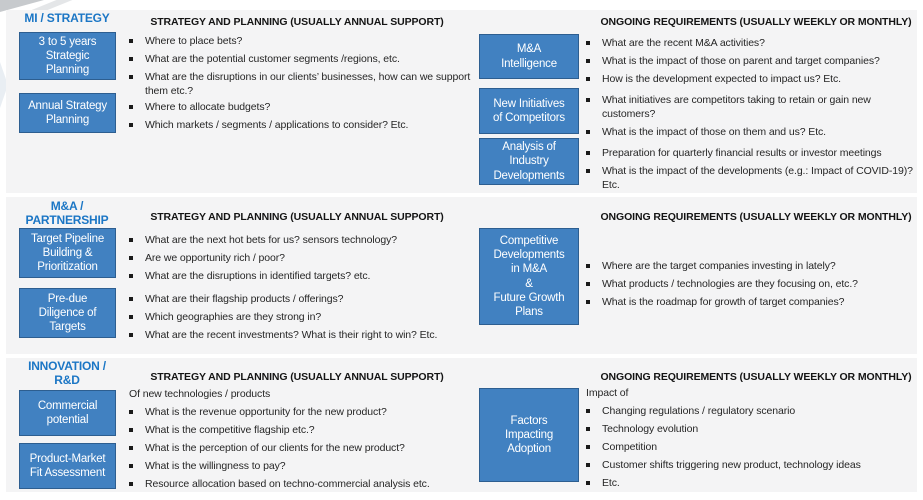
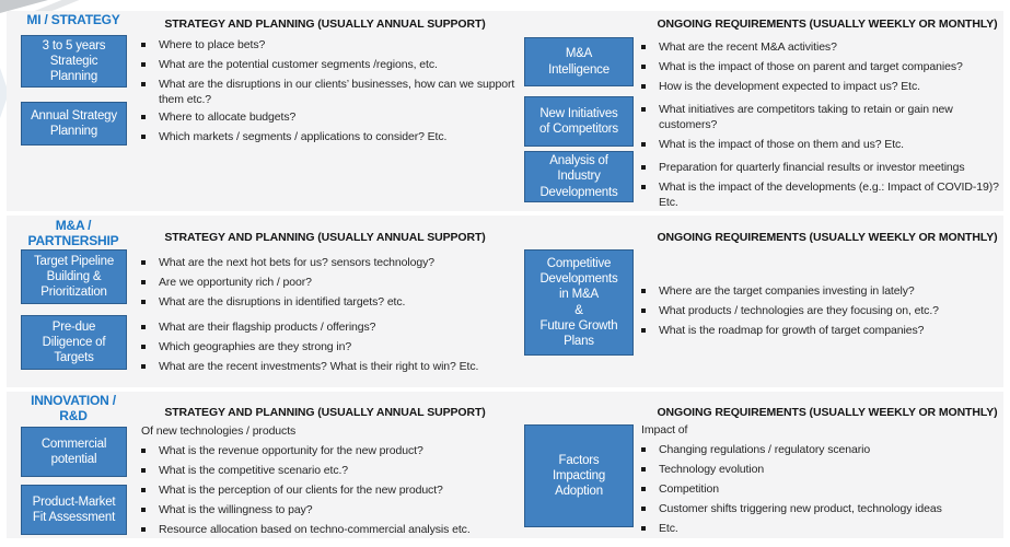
  MI / STRATEGY
  3 to 5 years
  Strategic
  Planning
  Annual Strategy
  Planning
  STRATEGY AND PLANNING (USUALLY ANNUAL SUPPORT)
  Where to place bets?
  What are the potential customer segments /regions, etc.
  What are the disruptions in our clients’ businesses, how can we support them etc.?
  Where to allocate budgets?
  Which markets / segments / applications to consider? Etc.
  M&A
  Intelligence
  New Initiatives
  of Competitors
  Analysis of
  Industry
  Developments
  ONGOING REQUIREMENTS (USUALLY WEEKLY OR MONTHLY)
  What are the recent M&A activities?
  What is the impact of those on parent and target companies?
  How is the development expected to impact us? Etc.
  What initiatives are competitors taking to retain or gain new customers?
  What is the impact of those on them and us? Etc.
  Preparation for quarterly financial results or investor meetings
  What is the impact of the developments (e.g.: Impact of COVID-19)? Etc.
  M&A /
  PARTNERSHIP
  Target Pipeline
  Building &
  Prioritization
  Pre-due
  Diligence of
  Targets
  STRATEGY AND PLANNING (USUALLY ANNUAL SUPPORT)
  What are the next hot bets for us? sensors technology?
  Are we opportunity rich / poor?
  What are the disruptions in identified targets? etc.
  What are their flagship products / offerings?
  Which geographies are they strong in?
  What are the recent investments? What is their right to win? Etc.
  Competitive
  Developments
  in M&A
  &
  Future Growth
  Plans
  ONGOING REQUIREMENTS (USUALLY WEEKLY OR MONTHLY)
  Where are the target companies investing in lately?
  What products / technologies are they focusing on, etc.?
  What is the roadmap for growth of target companies?
  INNOVATION /
  R&D
  Commercial
  potential
  Product-Market
  Fit Assessment
  STRATEGY AND PLANNING (USUALLY ANNUAL SUPPORT)
  Of new technologies / products
  What is the revenue opportunity for the new product?
- What is the competitive flagship etc.?
+ What is the competitive scenario etc.?
  What is the perception of our clients for the new product?
  What is the willingness to pay?
  Resource allocation based on techno-commercial analysis etc.
  Factors
  Impacting
  Adoption
  ONGOING REQUIREMENTS (USUALLY WEEKLY OR MONTHLY)
  Impact of
  Changing regulations / regulatory scenario
  Technology evolution
  Competition
  Customer shifts triggering new product, technology ideas
  Etc.
